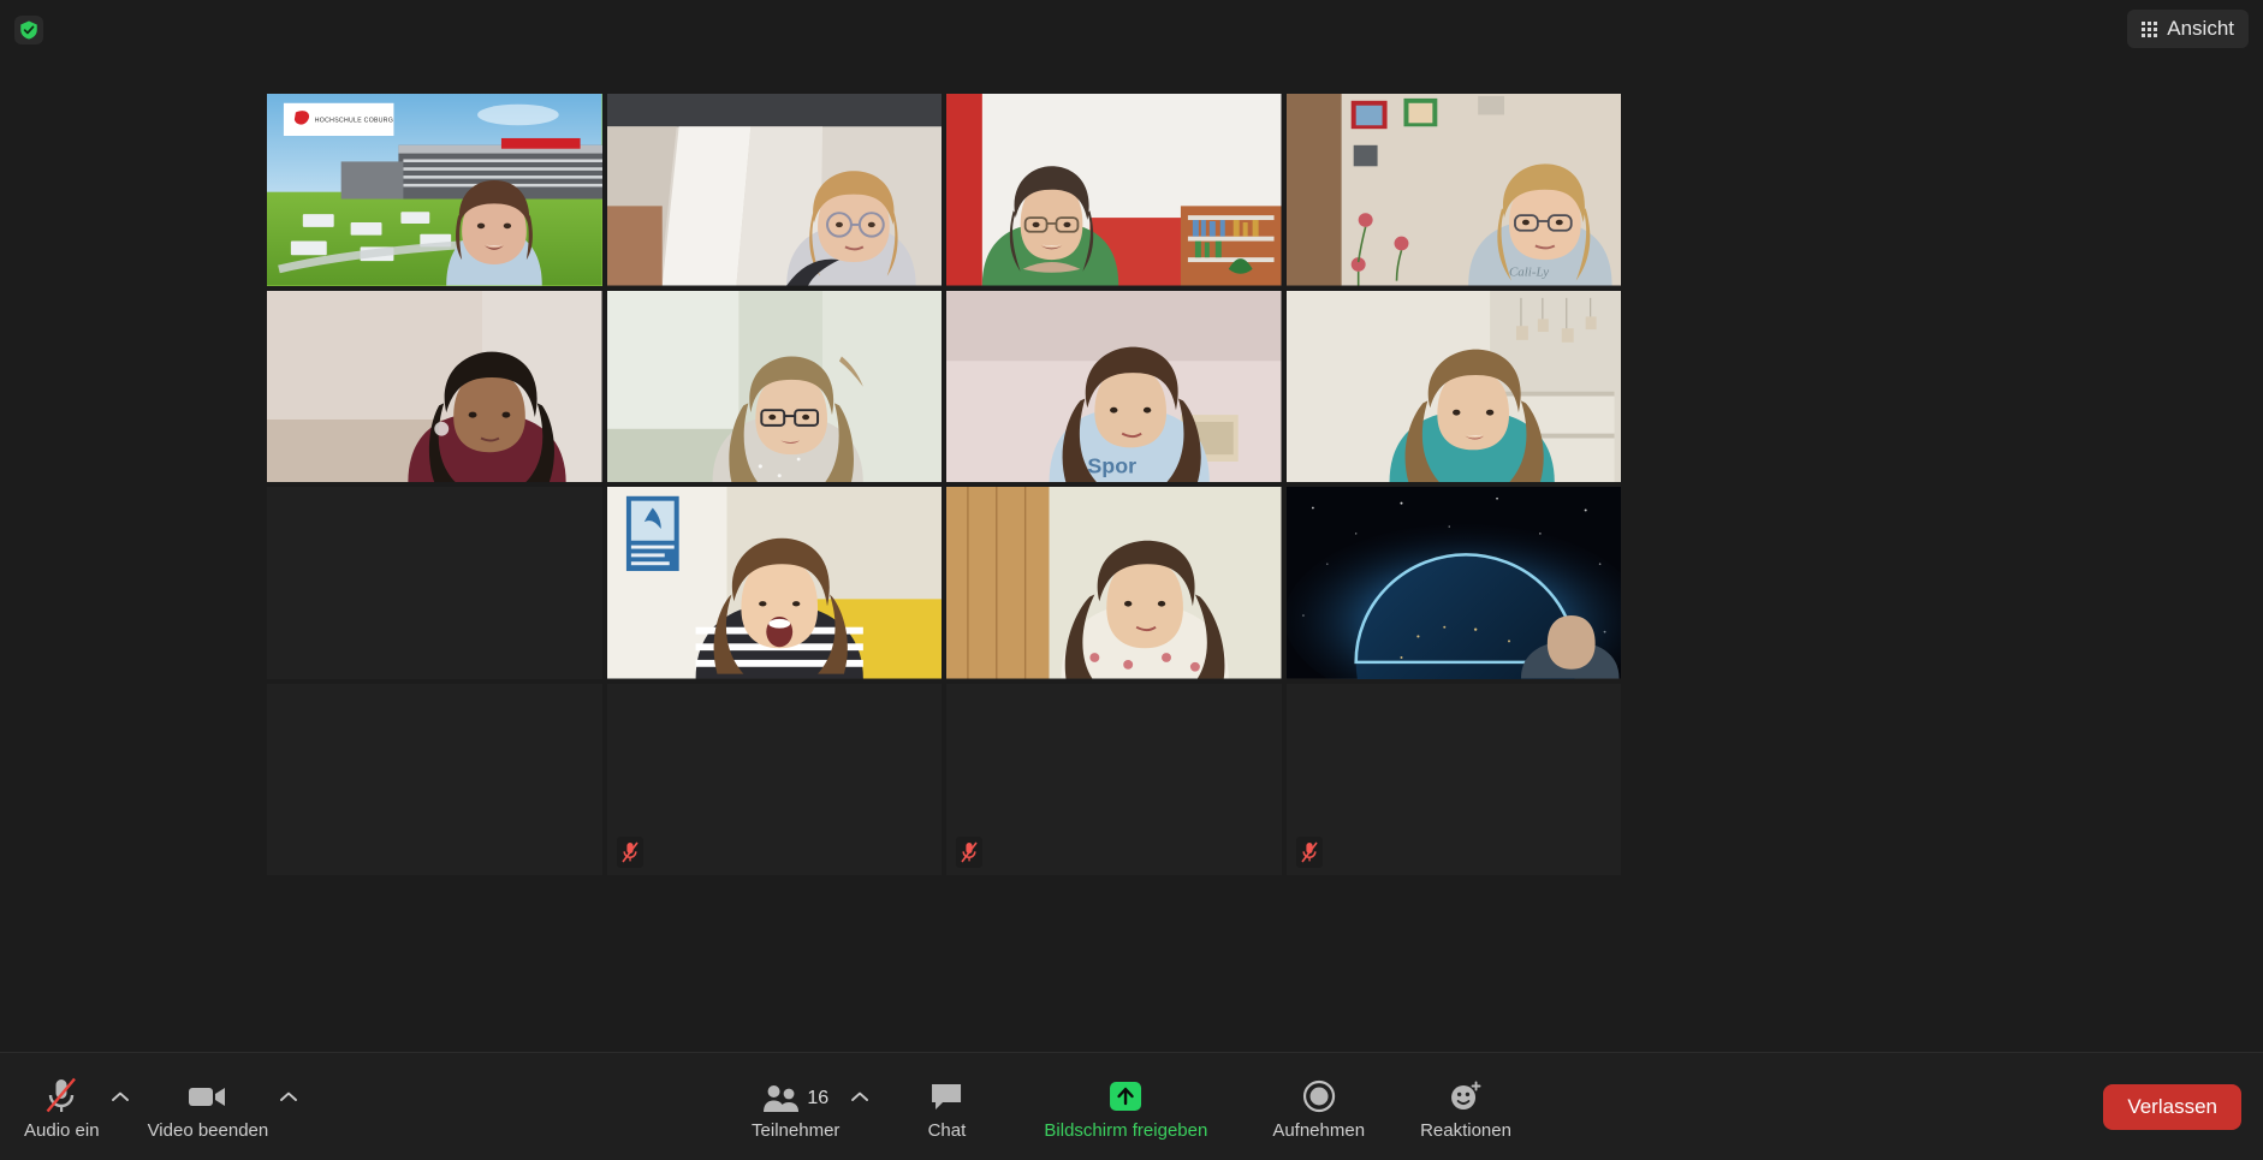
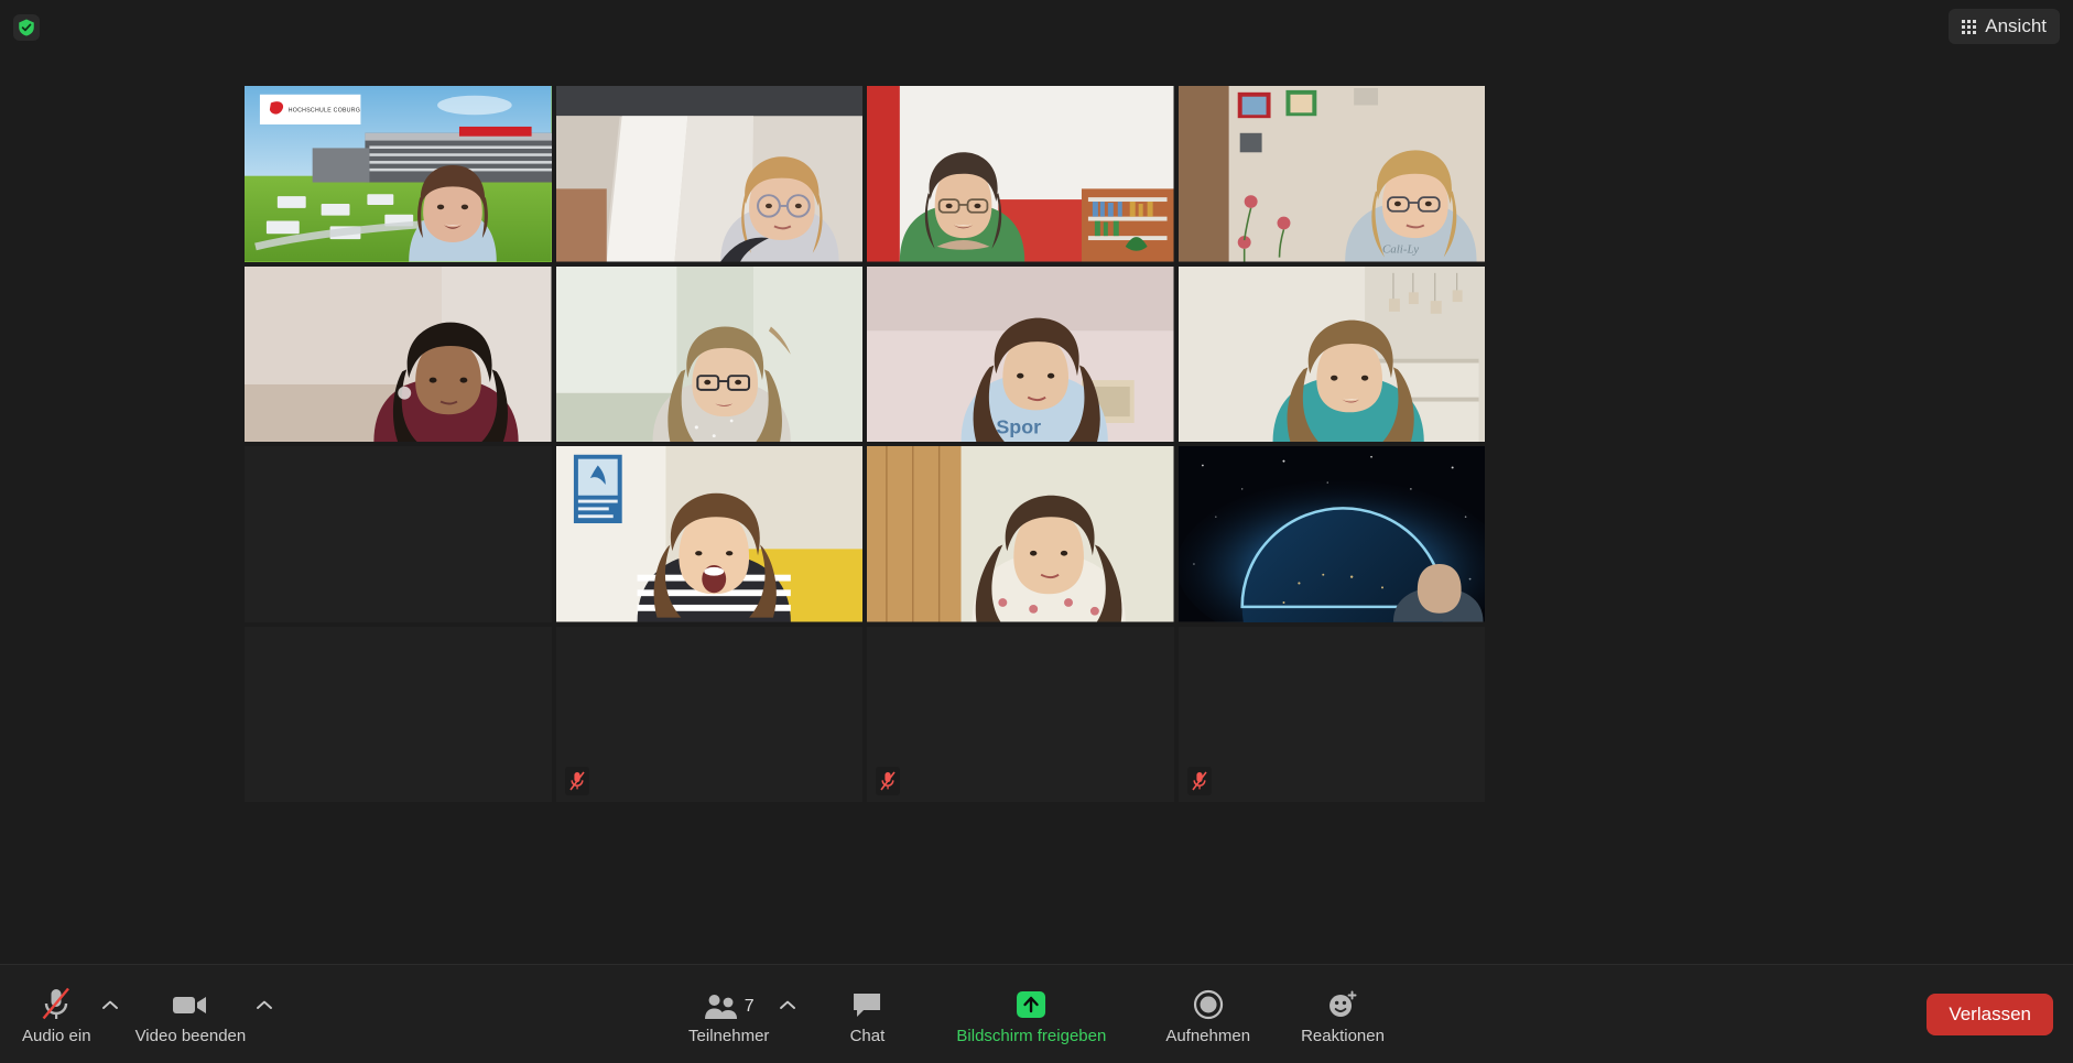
  Ansicht
  Cali-Ly
  Spor
  Audio ein
  Video beenden
- 16
+ 7
  Teilnehmer
  Chat
  Bildschirm freigeben
  Aufnehmen
  Reaktionen
  Verlassen
